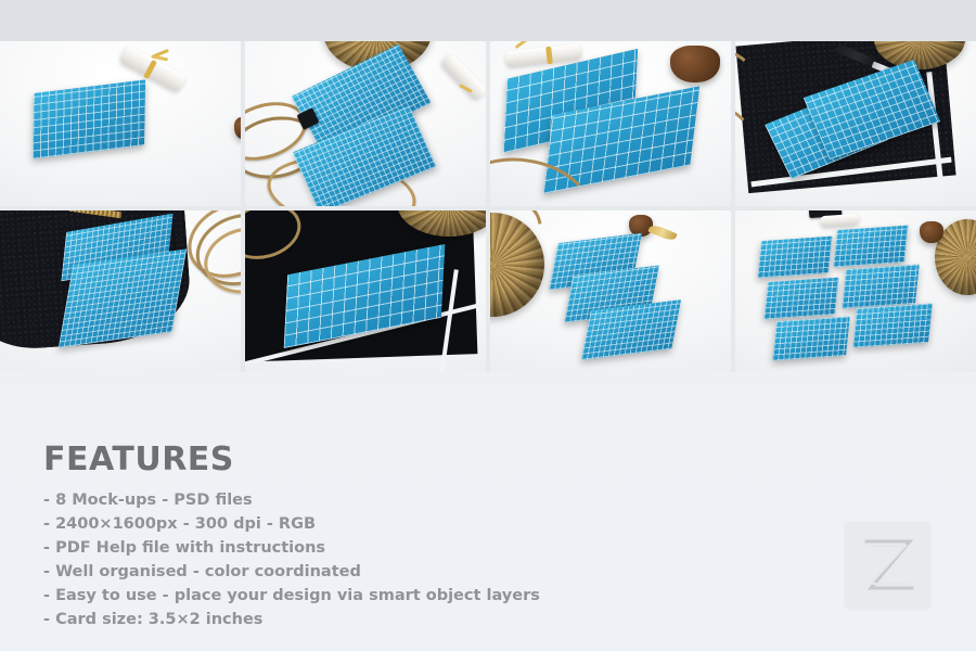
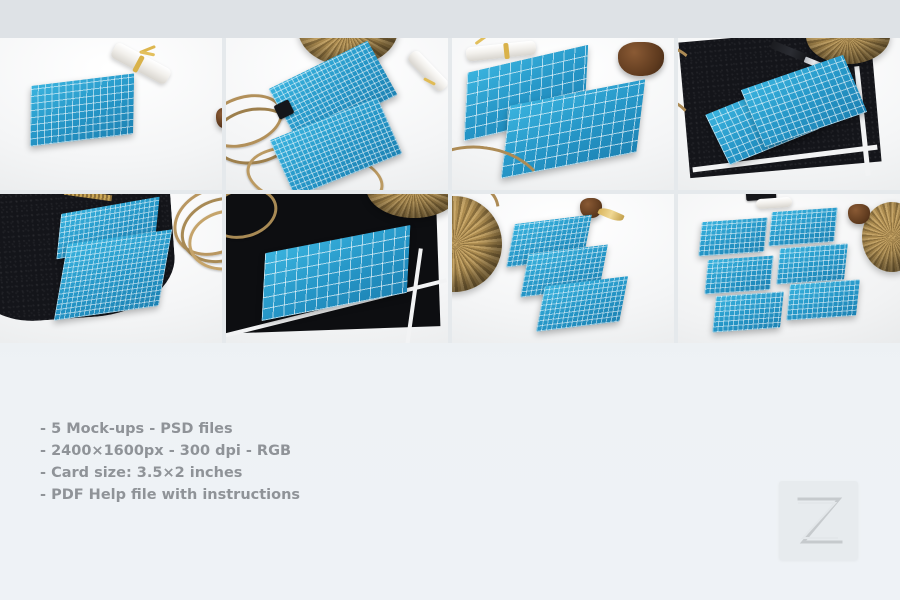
- FEATURES
- - 8 Mock-ups - PSD files
+ - 5 Mock-ups - PSD files
  - 2400×1600px - 300 dpi - RGB
- - PDF Help file with instructions
+ - Card size: 3.5×2 inches
- - Well organised - color coordinated
- - Easy to use - place your design via smart object layers
- - Card size: 3.5×2 inches
+ - PDF Help file with instructions
